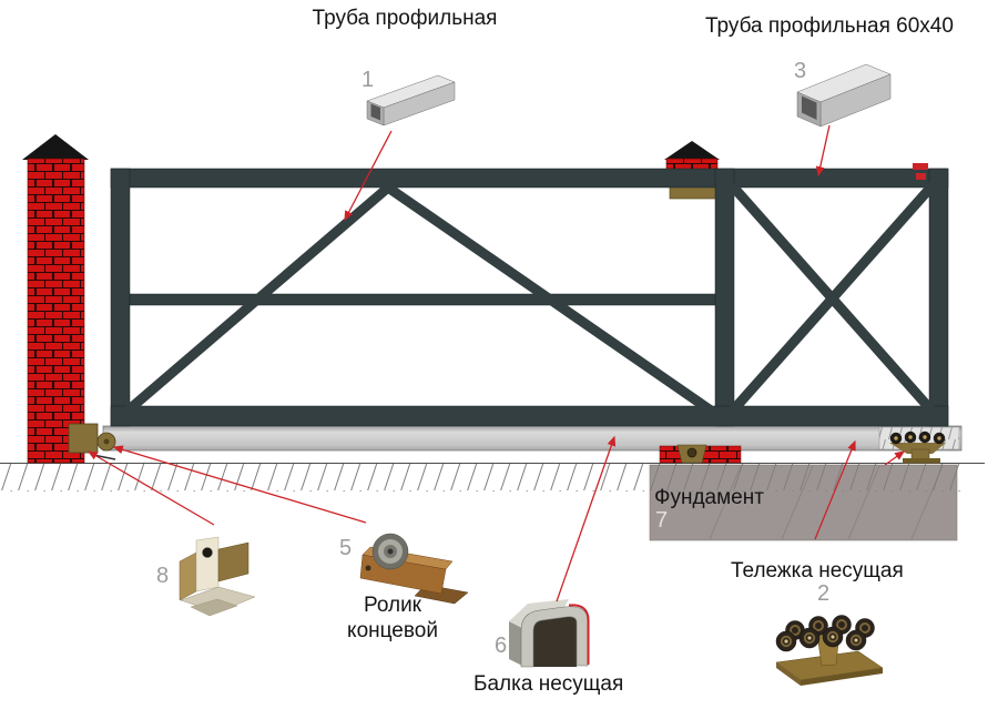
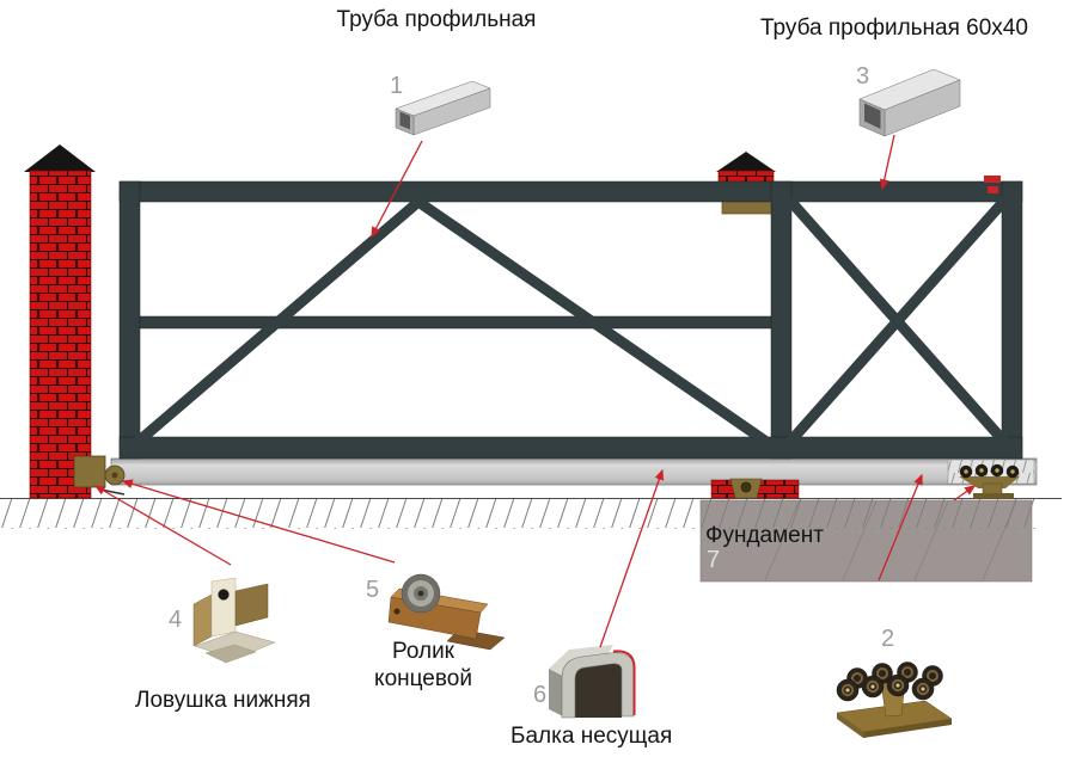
  Труба профильная
  1
  Труба профильная 60x40
  3
  Фундамент
  7
- Тележка несущая
  2
+ Ловушка нижняя
- 8
+ 4
  Ролик
  концевой
  5
  Балка несущая
  6
